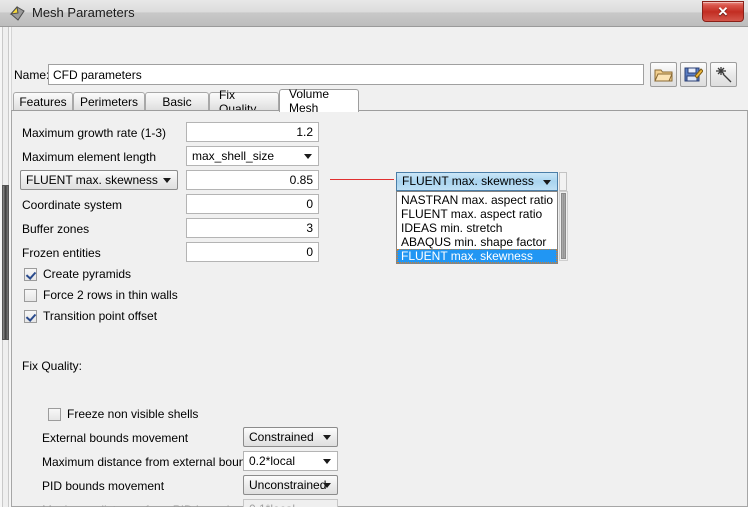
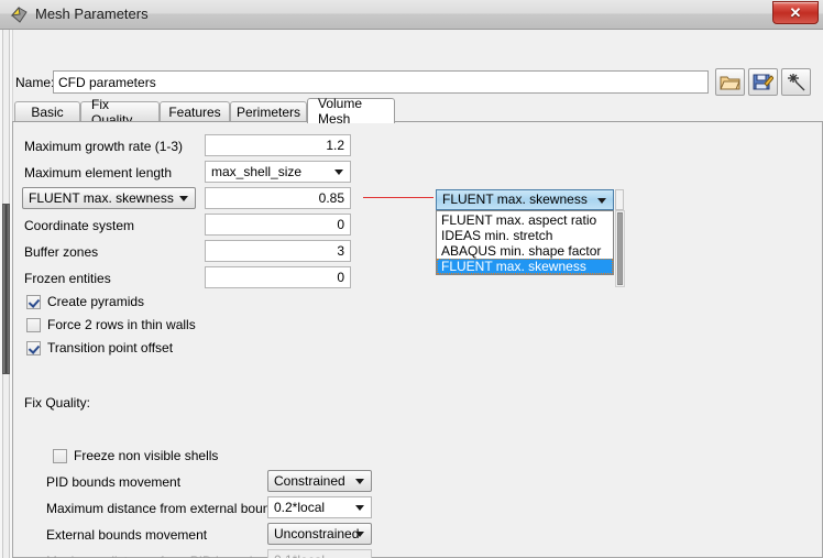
  Mesh Parameters
  ✕
  Name
  CFD parameters
- Features
+ Basic
- Perimeters
+ Fix Quality
- Basic
+ Features
- Fix Quality
+ Perimeters
  Volume Mesh
  Maximum growth rate (1-3)
  1.2
  Maximum element length
  max_shell_size
  FLUENT max. skewness
  0.85
  Coordinate system
  0
  Buffer zones
  3
  Frozen entities
  0
  Create pyramids
  Force 2 rows in thin walls
  Transition point offset
  Fix Quality:
  Freeze non visible shells
- External bounds movement
+ PID bounds movement
  Constrained
  Maximum distance from external bou
  0.2*local
- PID bounds movement
+ External bounds movement
  Unconstrained
  FLUENT max. skewness
- NASTRAN max. aspect ratio
  FLUENT max. aspect ratio
  IDEAS min. stretch
  ABAQUS min. shape factor
  FLUENT max. skewness
